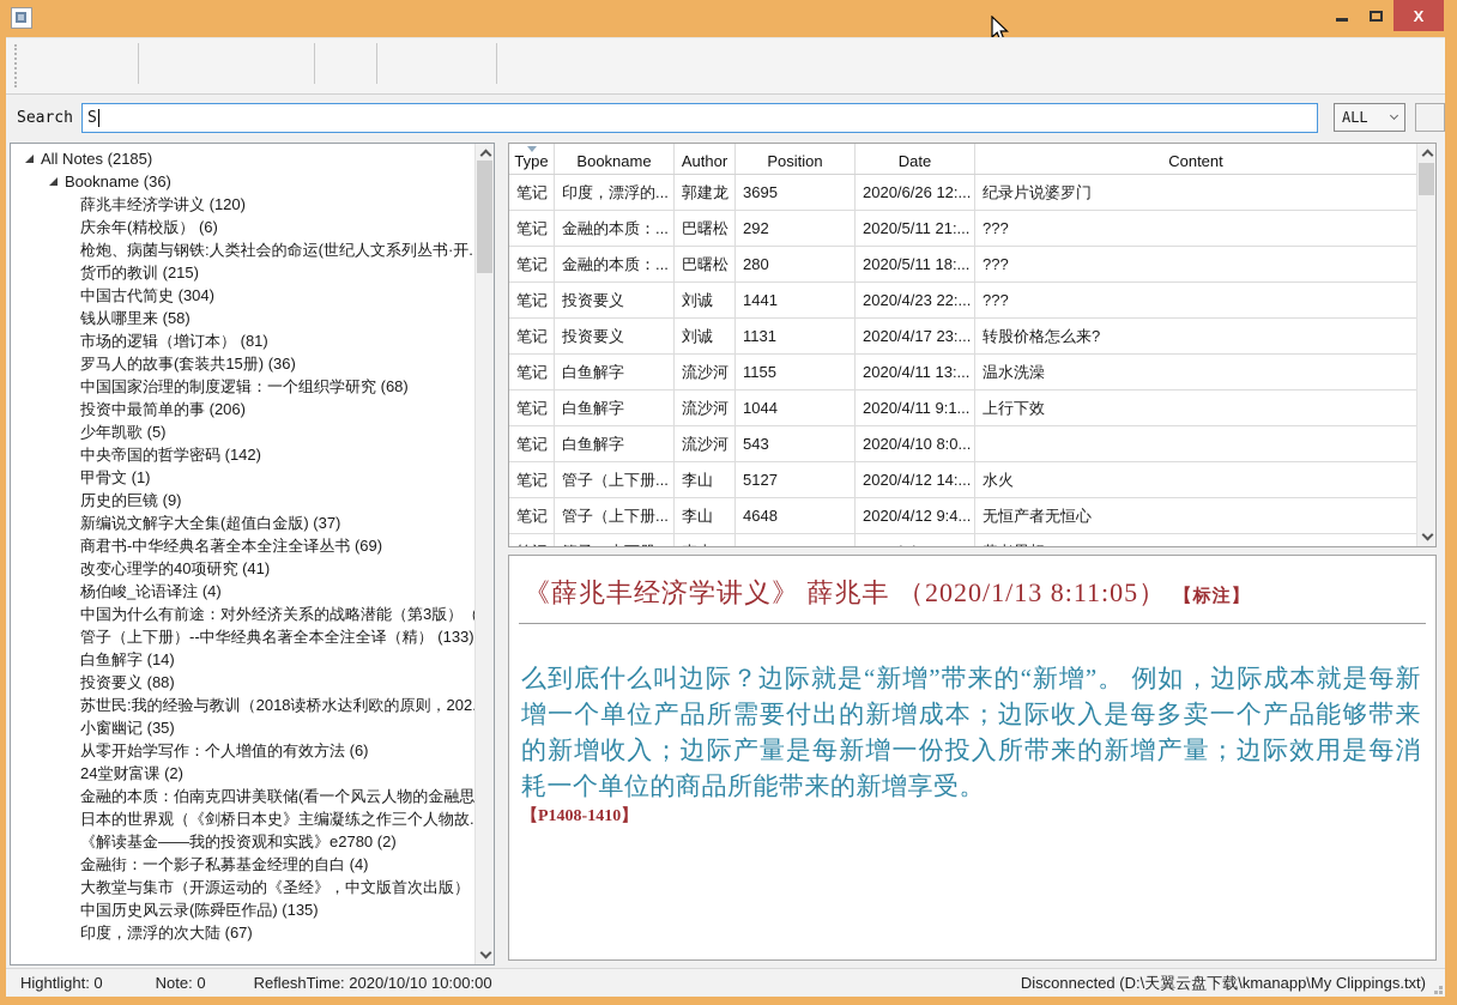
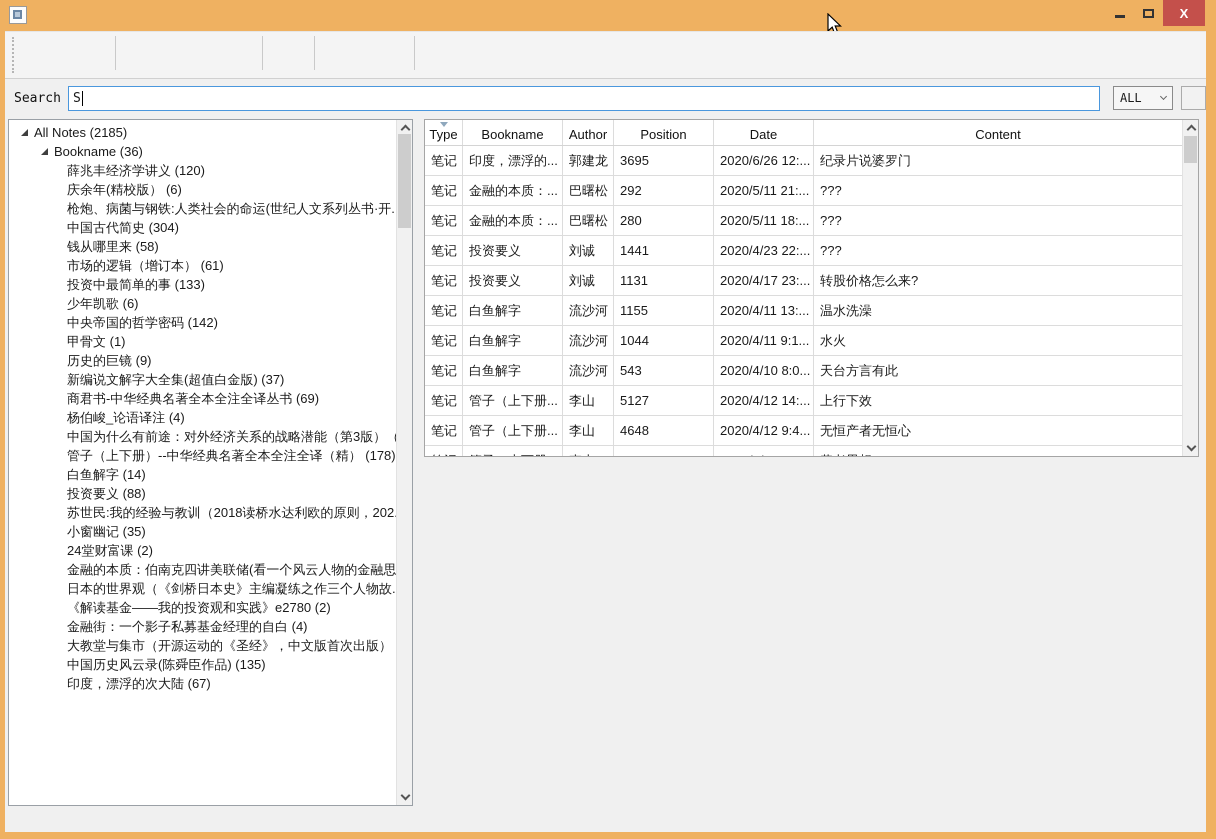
  X
  Search
  S
  ALL
  All Notes (2185)
  Bookname (36)
  薛兆丰经济学讲义 (120)
  庆余年(精校版） (6)
  枪炮、病菌与钢铁:人类社会的命运(世纪人文系列丛书·开.
- 货币的教训 (215)
  中国古代简史 (304)
  钱从哪里来 (58)
- 市场的逻辑（增订本） (81)
+ 市场的逻辑（增订本） (61)
- 罗马人的故事(套装共15册) (36)
- 中国国家治理的制度逻辑：一个组织学研究 (68)
- 投资中最简单的事 (206)
+ 投资中最简单的事 (133)
- 少年凯歌 (5)
+ 少年凯歌 (6)
  中央帝国的哲学密码 (142)
  甲骨文 (1)
  历史的巨镜 (9)
  新编说文解字大全集(超值白金版) (37)
  商君书-中华经典名著全本全注全译丛书 (69)
- 改变心理学的40项研究 (41)
  杨伯峻_论语译注 (4)
  中国为什么有前途：对外经济关系的战略潜能（第3版）（
- 管子（上下册）--中华经典名著全本全注全译（精） (133)
+ 管子（上下册）--中华经典名著全本全注全译（精） (178)
  白鱼解字 (14)
  投资要义 (88)
  苏世民:我的经验与教训（2018读桥水达利欧的原则，202
  小窗幽记 (35)
- 从零开始学写作：个人增值的有效方法 (6)
  24堂财富课 (2)
  金融的本质：伯南克四讲美联储(看一个风云人物的金融思
  日本的世界观（《剑桥日本史》主编凝练之作三个人物故.
  《解读基金——我的投资观和实践》e2780 (2)
  金融街：一个影子私募基金经理的自白 (4)
  大教堂与集市（开源运动的《圣经》，中文版首次出版）
  中国历史风云录(陈舜臣作品) (135)
  印度，漂浮的次大陆 (67)
  Type
  Bookname
  Author
  Position
  Date
  Content
  笔记
  印度，漂浮的...
  郭建龙
  3695
  2020/6/26 12:...
  纪录片说婆罗门
  笔记
  金融的本质：...
  巴曙松
  292
  2020/5/11 21:...
  ???
  笔记
  金融的本质：...
  巴曙松
  280
  2020/5/11 18:...
  ???
  笔记
  投资要义
  刘诚
  1441
  2020/4/23 22:...
  ???
  笔记
  投资要义
  刘诚
  1131
  2020/4/17 23:...
  转股价格怎么来?
  笔记
  白鱼解字
  流沙河
  1155
  2020/4/11 13:...
  温水洗澡
  笔记
  白鱼解字
  流沙河
  1044
  2020/4/11 9:1...
- 上行下效
+ 水火
  笔记
  白鱼解字
  流沙河
  543
  2020/4/10 8:0...
+ 天台方言有此
  笔记
  管子（上下册...
  李山
  5127
  2020/4/12 14:...
- 水火
+ 上行下效
  笔记
  管子（上下册...
  李山
  4648
  2020/4/12 9:4...
  无恒产者无恒心
- 《薛兆丰经济学讲义》 薛兆丰 （2020/1/13 8:11:05） 【标注】
- 么到底什么叫边际？边际就是“新增”带来的“新增”。 例如，边际成本就是每新增一个单位产品所需要付出的新增成本；边际收入是每多卖一个产品能够带来的新增收入；边际产量是每新增一份投入所带来的新增产量；边际效用是每消耗一个单位的商品所能带来的新增享受。
- 【P1408-1410】
- Hightlight: 0
- Note: 0
- RefleshTime: 2020/10/10 10:00:00
- Disconnected (D:\天翼云盘下载\kmanapp\My Clippings.txt)
